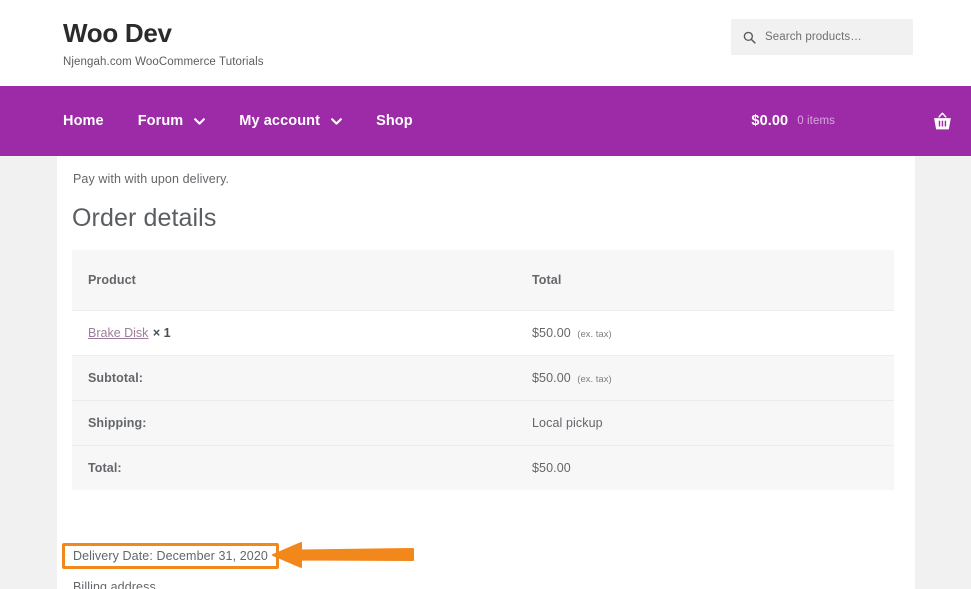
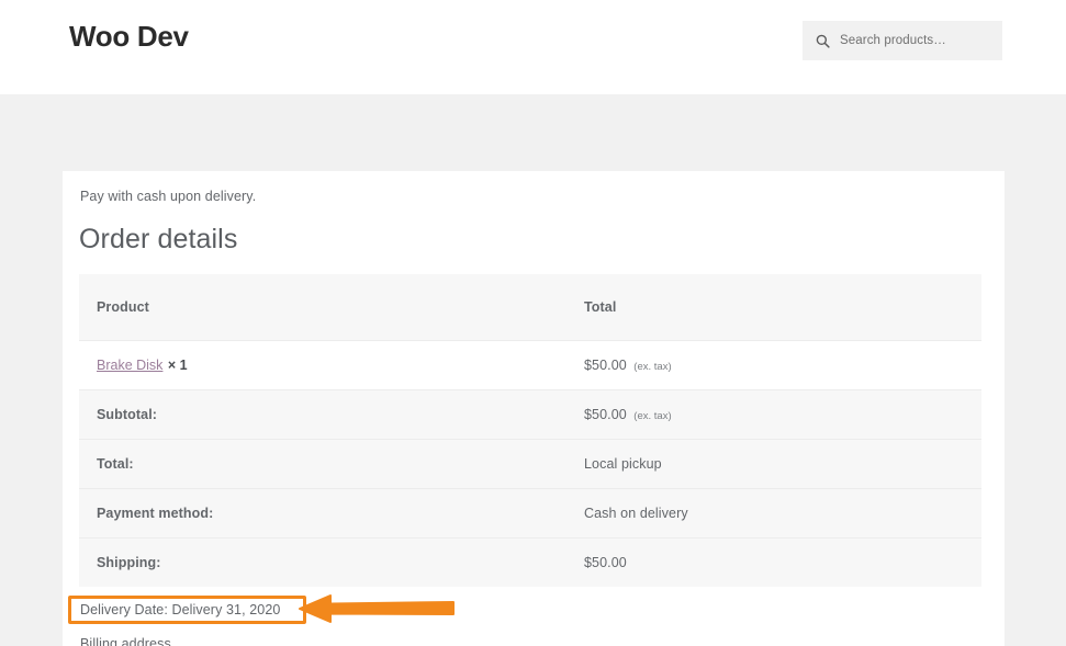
  Woo Dev
- Njengah.com WooCommerce Tutorials
  Search products…
- Home
- Forum
- My account
- Shop
- $0.00
- 0 items
- Pay with with upon delivery.
+ Pay with cash upon delivery.
  Order details
  Product	Total
  Brake Disk × 1	$50.00 (ex. tax)
  Subtotal:	$50.00 (ex. tax)
- Shipping:	Local pickup
+ Total:	Local pickup
+ Payment method:	Cash on delivery
- Total:	$50.00
+ Shipping:	$50.00
- Delivery Date: December 31, 2020
+ Delivery Date: Delivery 31, 2020
  Billing address
